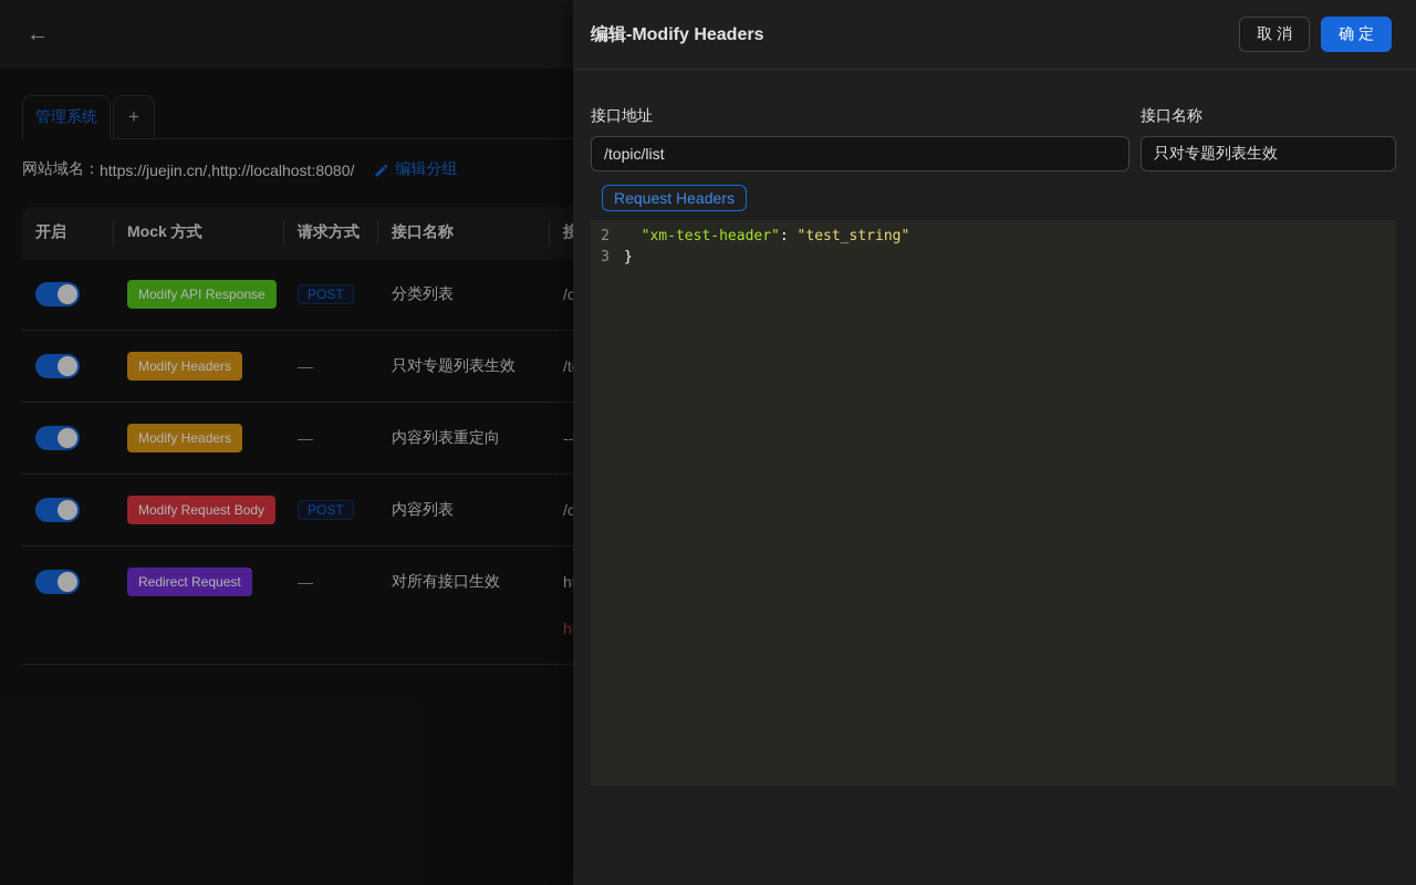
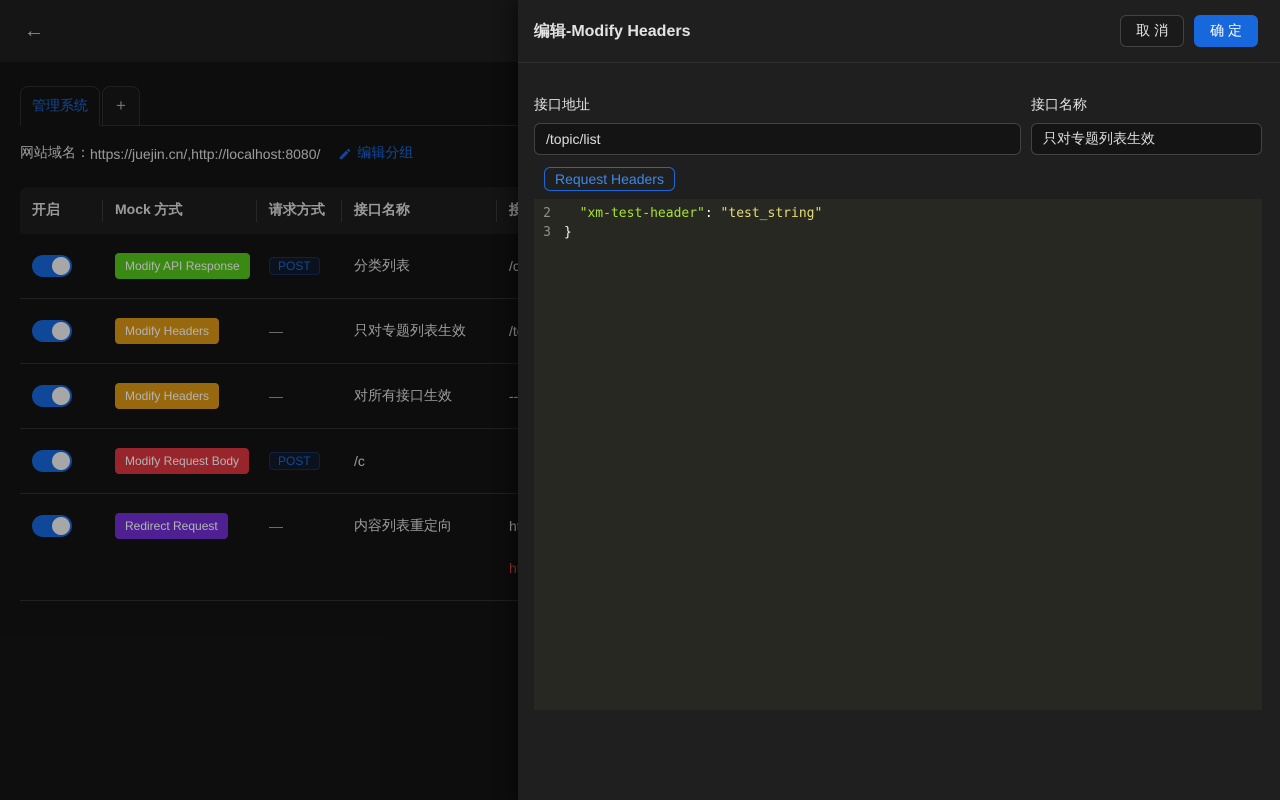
  ←
  管理系统
  +
  网站域名：
  https://juejin.cn/,http://localhost:8080/
  编辑分组
  开启
  Mock 方式
  请求方式
  接口名称
  接
  Modify API Response
  POST
  分类列表
  /c
  Modify Headers
  —
  只对专题列表生效
  Modify Headers
  —
- 内容列表重定向
+ 对所有接口生效
  --
  Modify Request Body
  POST
- 内容列表
  /c
  Redirect Request
  —
- 对所有接口生效
+ 内容列表重定向
  编辑-Modify Headers
  取 消
  确 定
  接口地址
  /topic/list
  接口名称
  只对专题列表生效
  Request Headers
  2
  "xm-test-header": "test_string"
  3
  }
